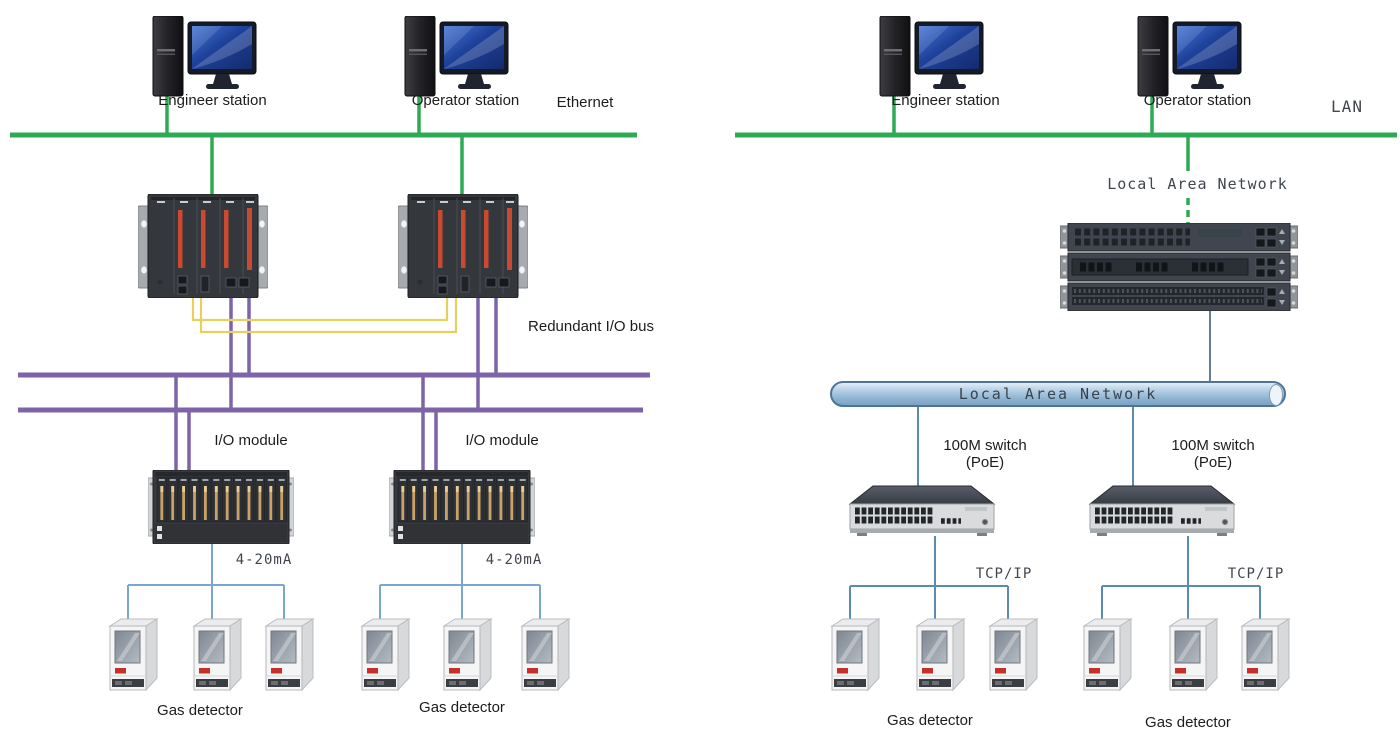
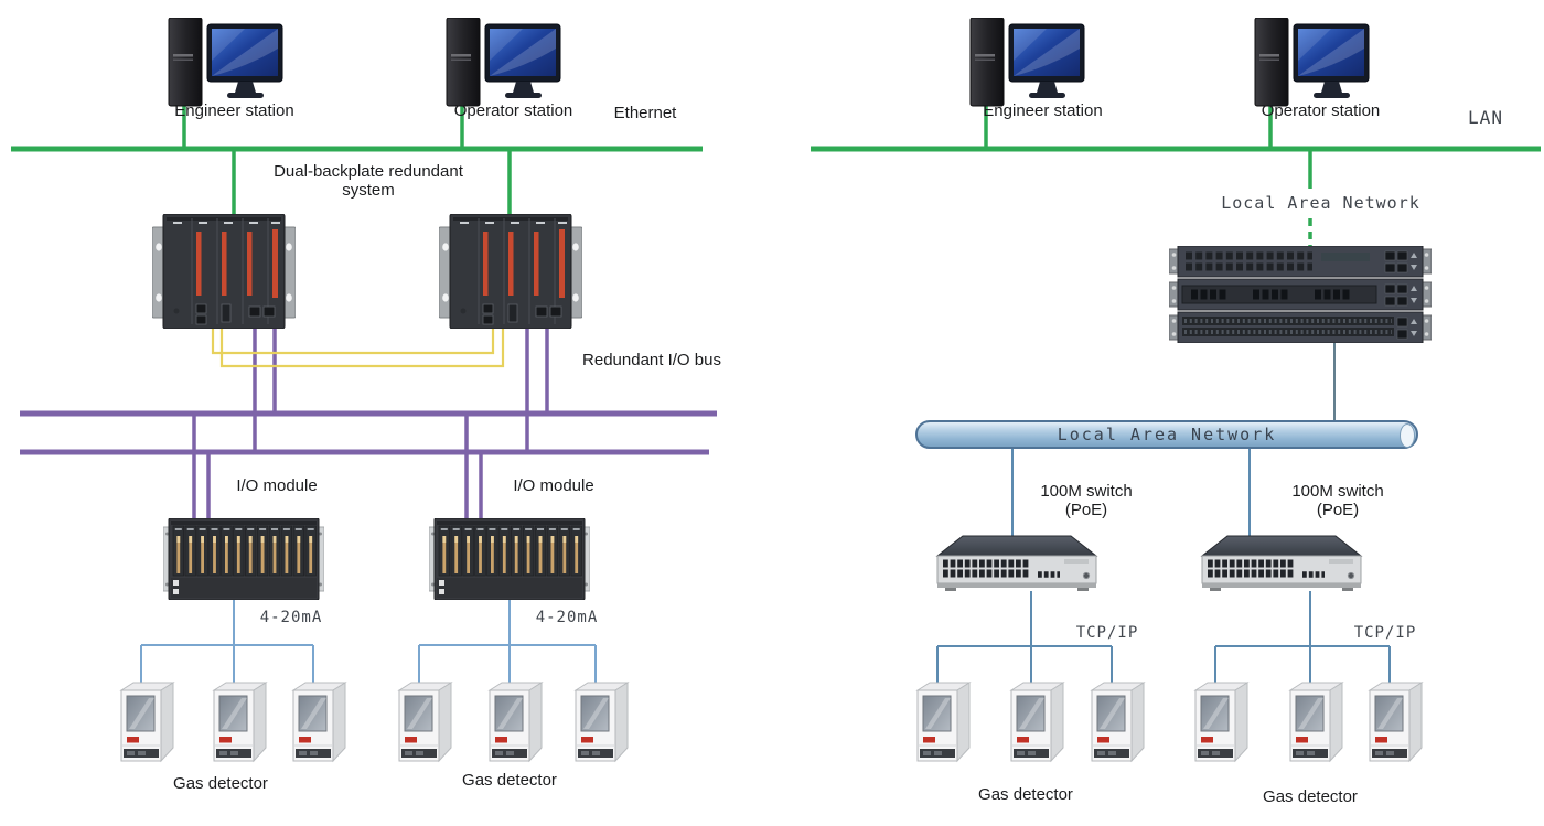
  Local Area Network
  Engineer station
  Operator station
  Ethernet
+ Dual-backplate redundant system
  Redundant I/O bus
  I/O module
  I/O module
  4-20mA
  4-20mA
  Gas detector
  Gas detector
  Engineer station
  Operator station
  LAN
  Local Area Network
  100M switch (PoE)
  100M switch (PoE)
  TCP/IP
  TCP/IP
  Gas detector
  Gas detector
